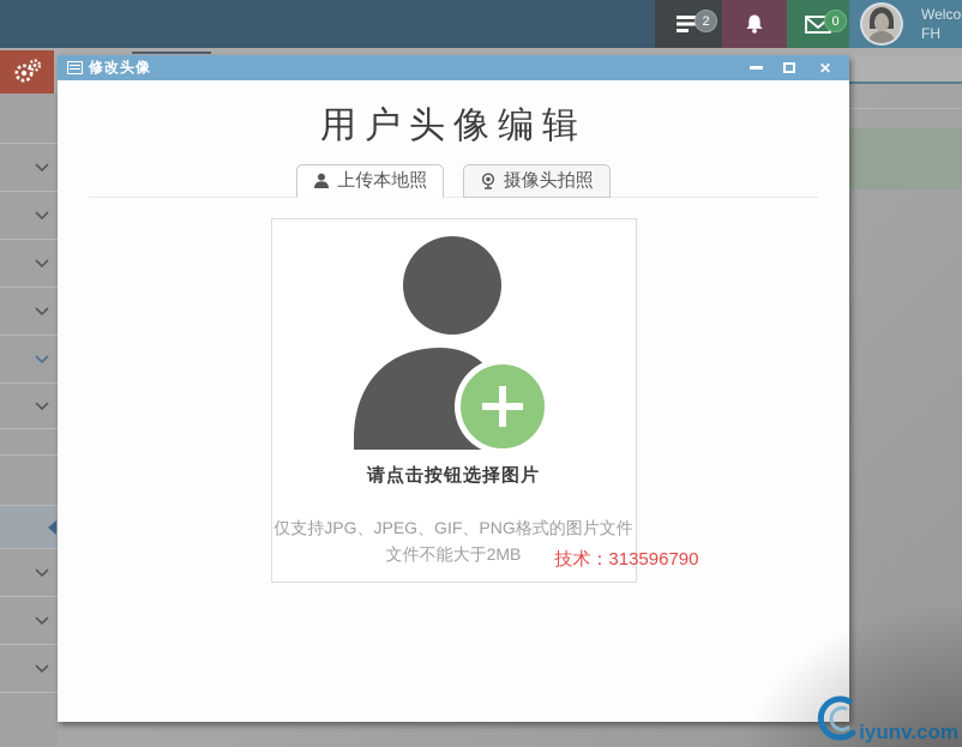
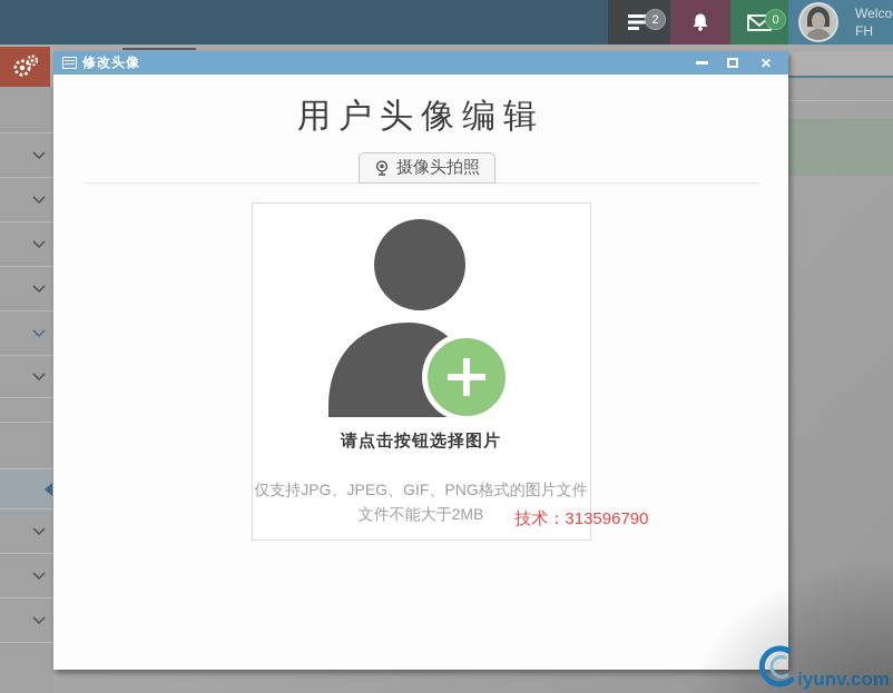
- 上传本地照
  摄像头拍照
